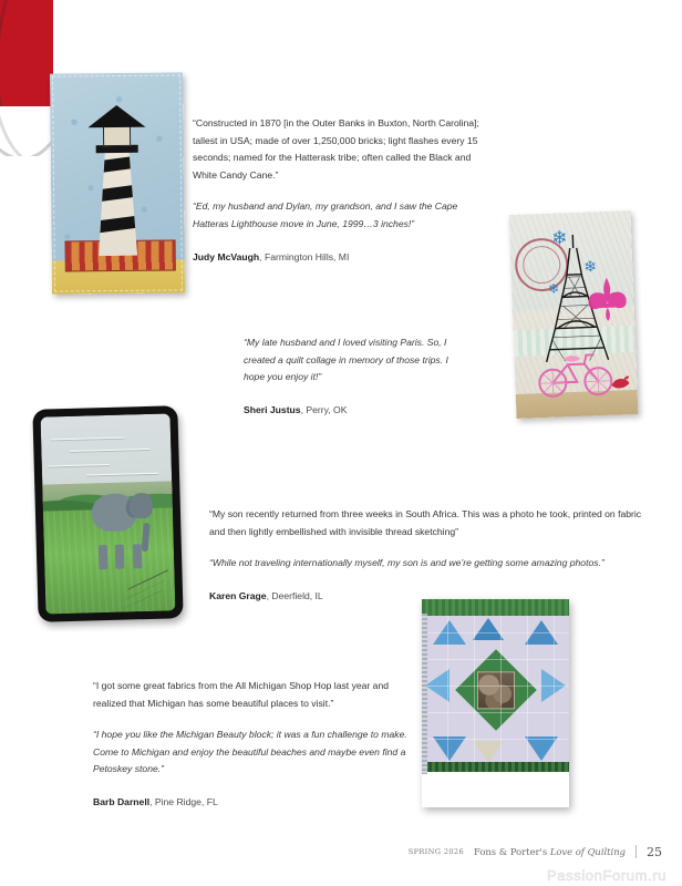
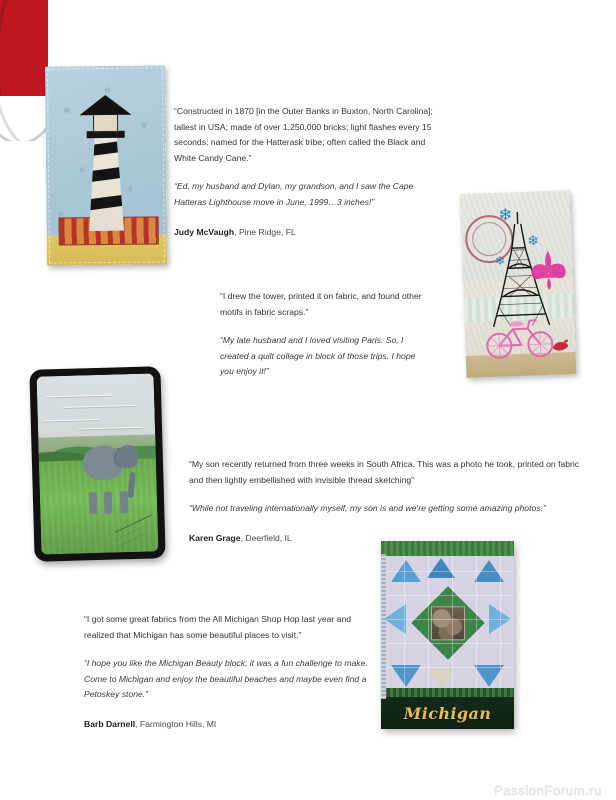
  “Constructed in 1870 [in the Outer Banks in Buxton, North Carolina]; tallest in USA; made of over 1,250,000 bricks; light flashes every 15 seconds; named for the Hatterask tribe; often called the Black and White Candy Cane.”
  “Ed, my husband and Dylan, my grandson, and I saw the Cape Hatteras Lighthouse move in June, 1999…3 inches!”
- Judy McVaugh, Farmington Hills, MI
+ Judy McVaugh, Pine Ridge, FL
+ “I drew the tower, printed it on fabric, and found other motifs in fabric scraps.”
- “My late husband and I loved visiting Paris. So, I created a quilt collage in memory of those trips. I hope you enjoy it!”
+ “My late husband and I loved visiting Paris. So, I created a quilt collage in block of those trips. I hope you enjoy it!”
- Sheri Justus, Perry, OK
  “My son recently returned from three weeks in South Africa. This was a photo he took, printed on fabric and then lightly embellished with invisible thread sketching”
  “While not traveling internationally myself, my son is and we’re getting some amazing photos.”
  Karen Grage, Deerfield, IL
+ Michigan
  “I got some great fabrics from the All Michigan Shop Hop last year and realized that Michigan has some beautiful places to visit.”
  “I hope you like the Michigan Beauty block; it was a fun challenge to make. Come to Michigan and enjoy the beautiful beaches and maybe even find a Petoskey stone.”
- Barb Darnell, Pine Ridge, FL
+ Barb Darnell, Farmington Hills, MI
- SPRING 2026
- Fons & Porter's Love of Quilting
- 25
  PassionForum.ru
